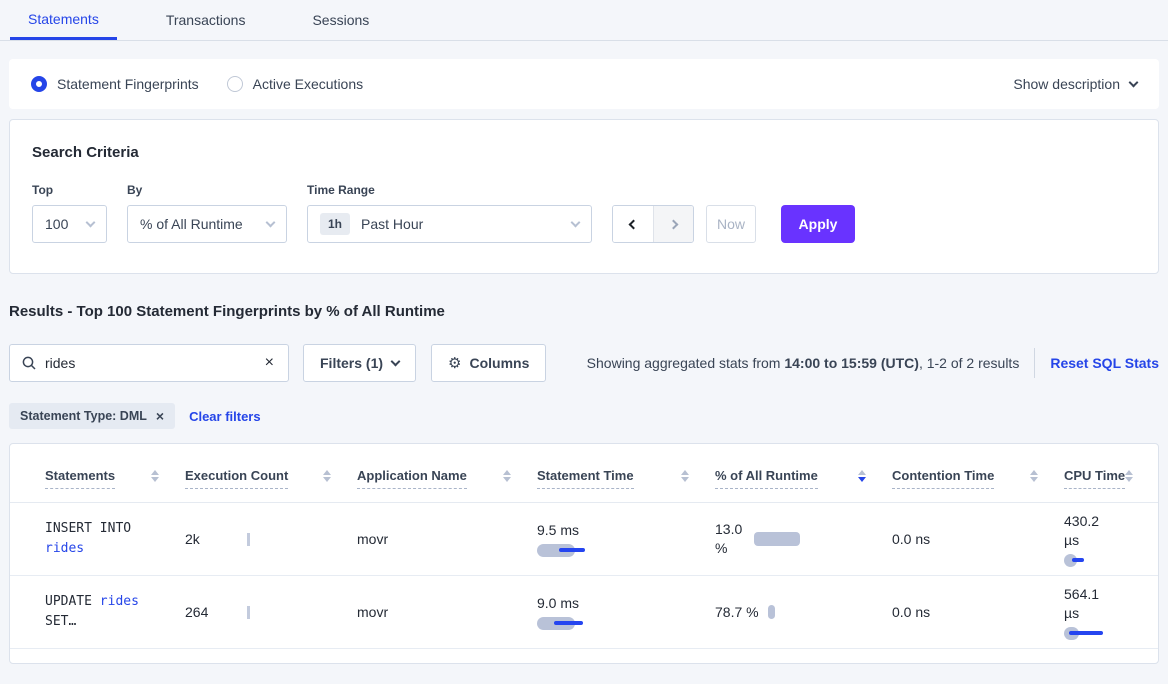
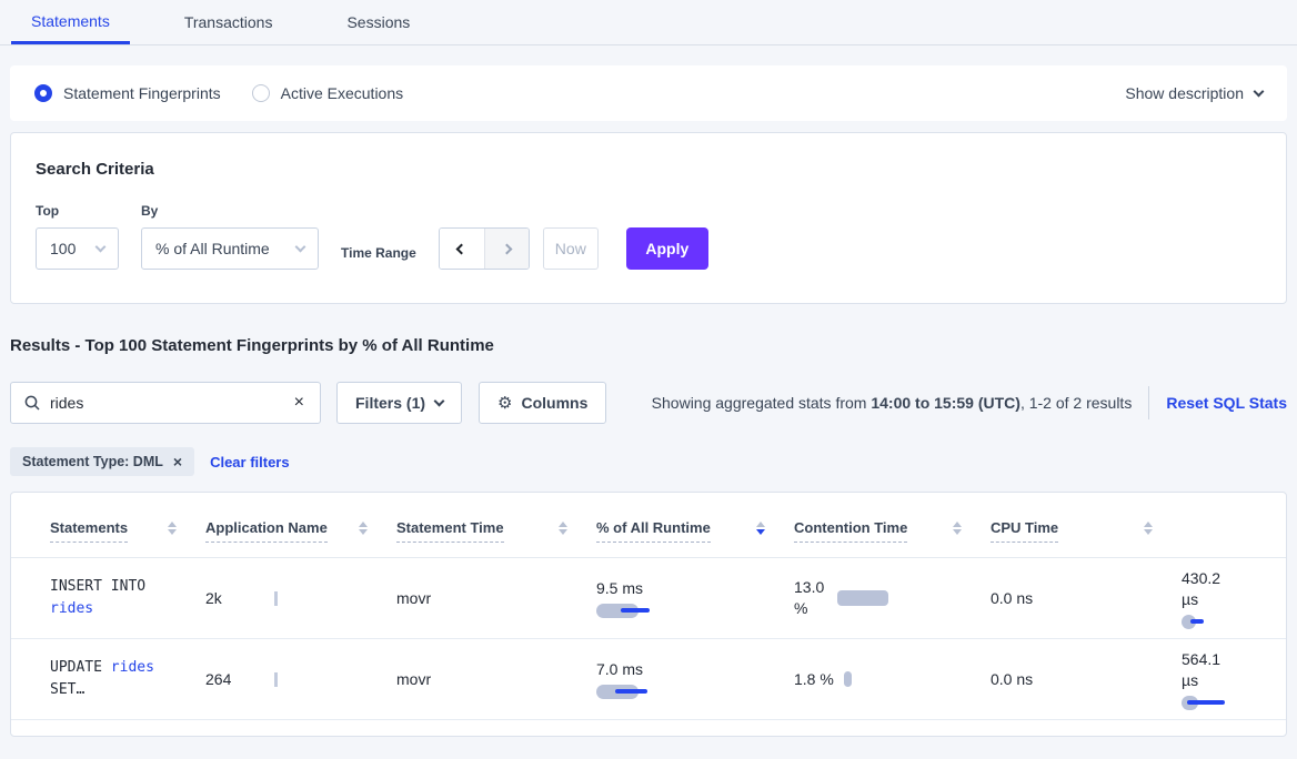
  Statements
  Transactions
  Sessions
  Statement Fingerprints
  Active Executions
  Show description
  Search Criteria
  Top
  100
  By
  % of All Runtime
  Time Range
- 1h
- Past Hour
  Now
  Apply
  Results - Top 100 Statement Fingerprints by % of All Runtime
  rides
  ×
  Filters (1)
  ⚙
  Columns
  Showing aggregated stats from 14:00 to 15:59 (UTC), 1-2 of 2 results
  Reset SQL Stats
  Statement Type: DML
  ×
  Clear filters
  Statements
- Execution Count
  Application Name
  Statement Time
  % of All Runtime
  Contention Time
  CPU Time
  INSERT INTO
  rides
  2k
  movr
  9.5 ms
  13.0
  %
  0.0 ns
  430.2
  µs
  UPDATE rides
  SET…
  264
  movr
- 9.0 ms
+ 7.0 ms
- 78.7 %
+ 1.8 %
  0.0 ns
  564.1
  µs
